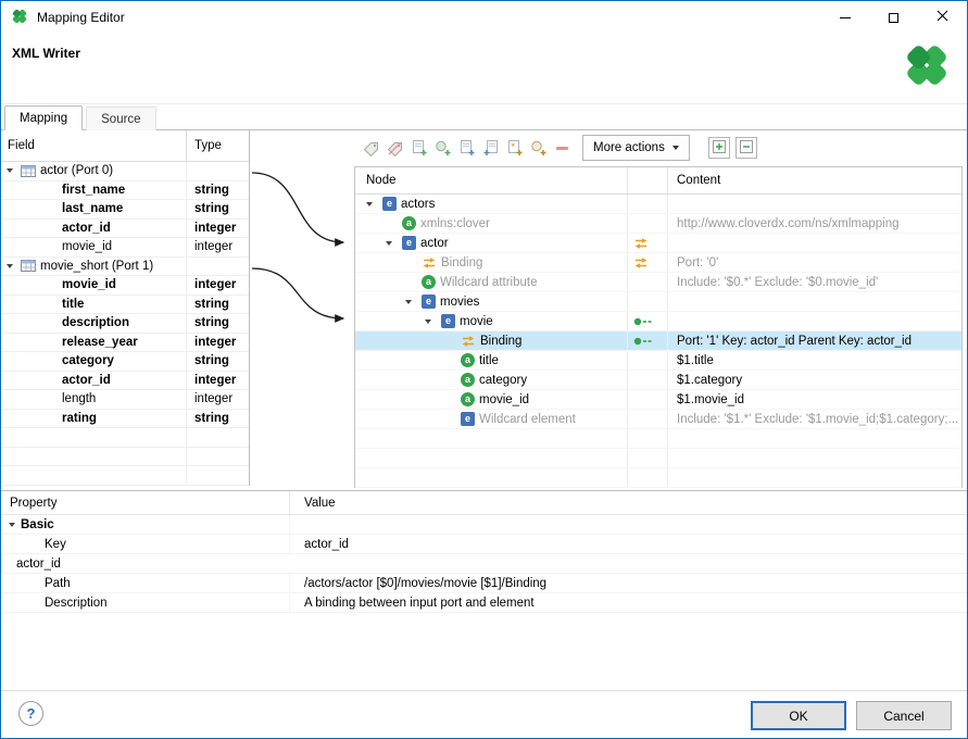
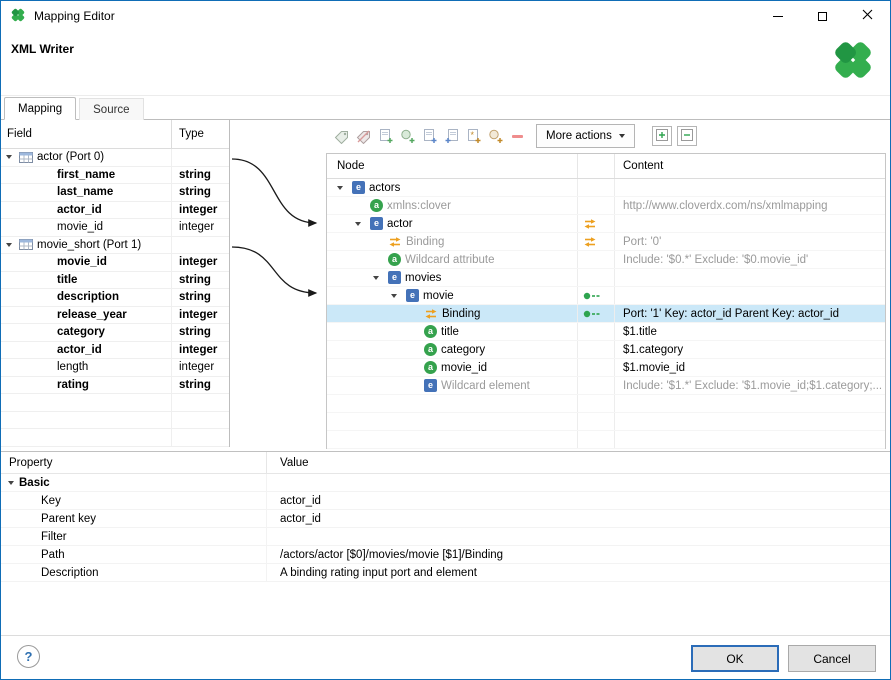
  Mapping Editor
  XML Writer
  Mapping
  Source
  Field
  Type
  actor (Port 0)
  first_name
  string
  last_name
  string
  actor_id
  integer
  movie_id
  integer
  movie_short (Port 1)
  movie_id
  integer
  title
  string
  description
  string
  release_year
  integer
  category
  string
  actor_id
  integer
  length
  integer
  rating
  string
  *
  More actions
  Node
  Content
  e
  actors
  a
  xmlns:clover
  http://www.cloverdx.com/ns/xmlmapping
  e
  actor
  Binding
  Port: '0'
  a
  Wildcard attribute
  Include: '$0.*' Exclude: '$0.movie_id'
  e
  movies
  e
  movie
  Binding
  Port: '1' Key: actor_id Parent Key: actor_id
  a
  title
  $1.title
  a
  category
  $1.category
  a
  movie_id
  $1.movie_id
  e
  Wildcard element
  Include: '$1.*' Exclude: '$1.movie_id;$1.category;...
  Property
  Value
  Basic
  Key
  actor_id
+ Parent key
  actor_id
+ Filter
  Path
  /actors/actor [$0]/movies/movie [$1]/Binding
  Description
- A binding between input port and element
+ A binding rating input port and element
  ?
  OK
  Cancel
